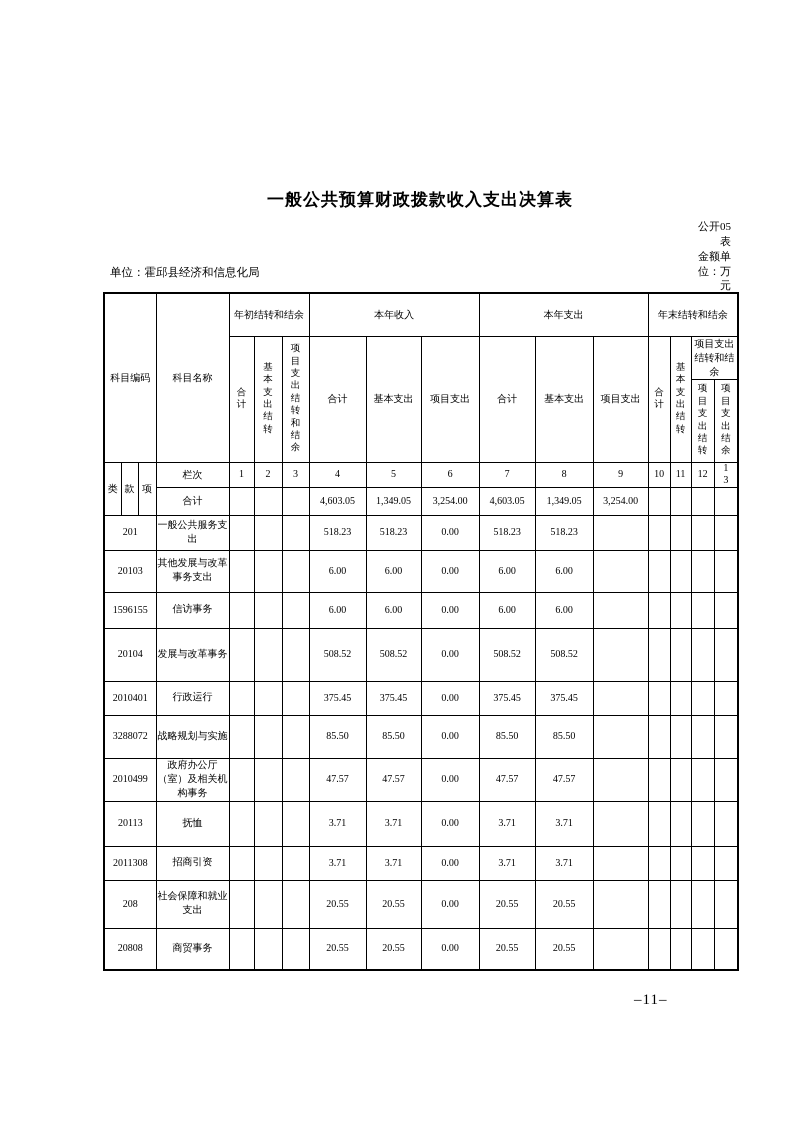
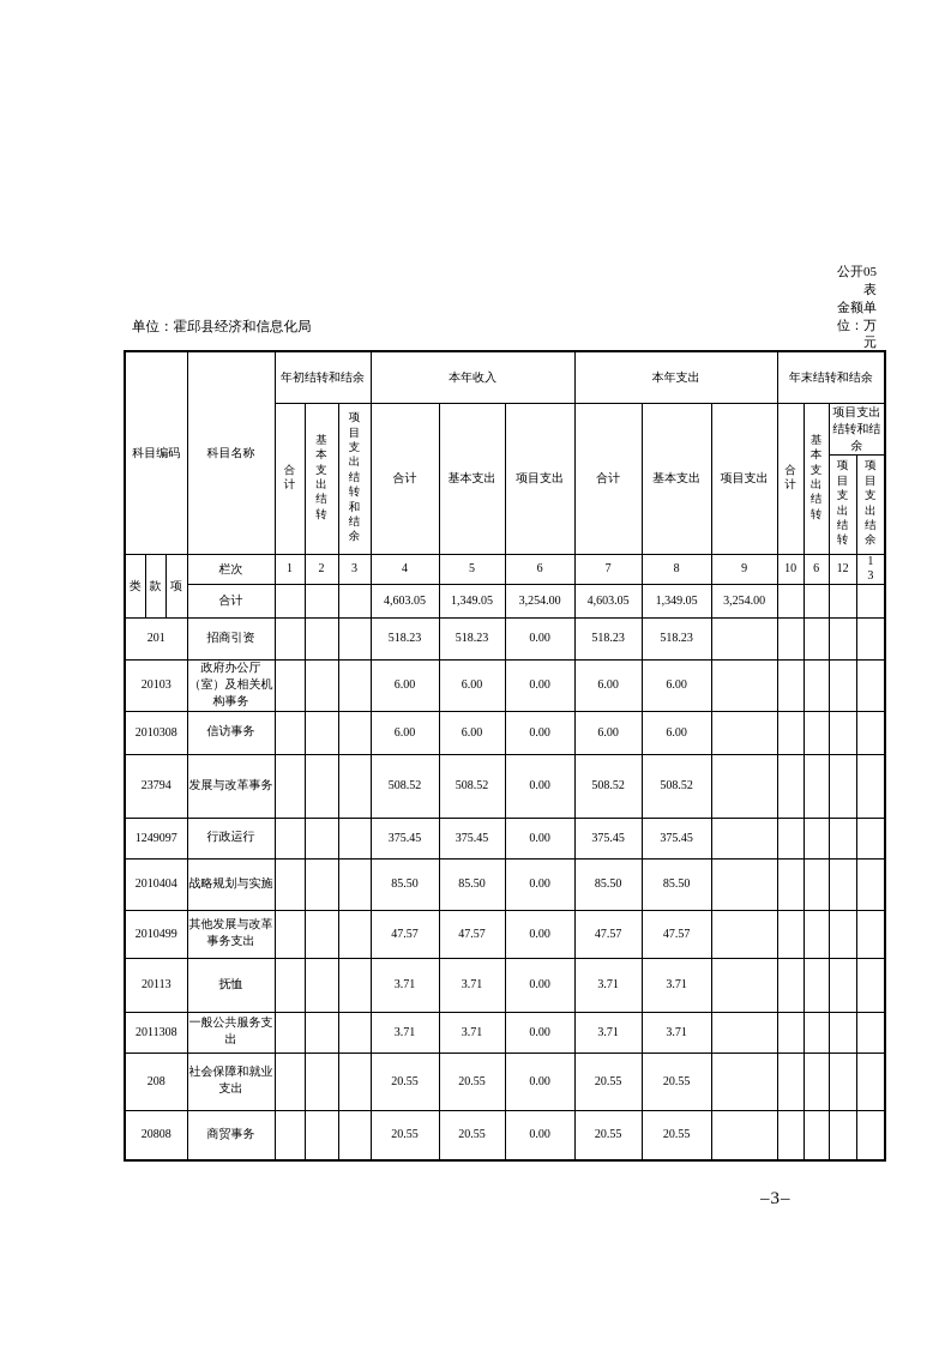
- 一般公共预算财政拨款收入支出决算表
  公开05表
  金额单位：万元
  单位：霍邱县经济和信息化局
  科目编码	科目名称	年初结转和结余	本年收入	本年支出	年末结转和结余
  合计	基本支出结转	项目支出结转和结余	合计	基本支出	项目支出	合计	基本支出	项目支出	合计	基本支出结转	项目支出结转和结余
  项目支出结转	项目支出结余
- 类	款	项	栏次	1	2	3	4	5	6	7	8	9	10	11	12	13
+ 类	款	项	栏次	1	2	3	4	5	6	7	8	9	10	6	12	13
  合计				4,603.05	1,349.05	3,254.00	4,603.05	1,349.05	3,254.00
- 201	一般公共服务支出				518.23	518.23	0.00	518.23	518.23
+ 201	招商引资				518.23	518.23	0.00	518.23	518.23
- 20103	其他发展与改革事务支出				6.00	6.00	0.00	6.00	6.00
+ 20103	政府办公厅（室）及相关机构事务				6.00	6.00	0.00	6.00	6.00
- 1596155	信访事务				6.00	6.00	0.00	6.00	6.00
+ 2010308	信访事务				6.00	6.00	0.00	6.00	6.00
- 20104	发展与改革事务				508.52	508.52	0.00	508.52	508.52
+ 23794	发展与改革事务				508.52	508.52	0.00	508.52	508.52
- 2010401	行政运行				375.45	375.45	0.00	375.45	375.45
+ 1249097	行政运行				375.45	375.45	0.00	375.45	375.45
- 3288072	战略规划与实施				85.50	85.50	0.00	85.50	85.50
+ 2010404	战略规划与实施				85.50	85.50	0.00	85.50	85.50
- 2010499	政府办公厅（室）及相关机构事务				47.57	47.57	0.00	47.57	47.57
+ 2010499	其他发展与改革事务支出				47.57	47.57	0.00	47.57	47.57
  20113	抚恤				3.71	3.71	0.00	3.71	3.71
- 2011308	招商引资				3.71	3.71	0.00	3.71	3.71
+ 2011308	一般公共服务支出				3.71	3.71	0.00	3.71	3.71
  208	社会保障和就业支出				20.55	20.55	0.00	20.55	20.55
  20808	商贸事务				20.55	20.55	0.00	20.55	20.55
- –11–
+ –3–
